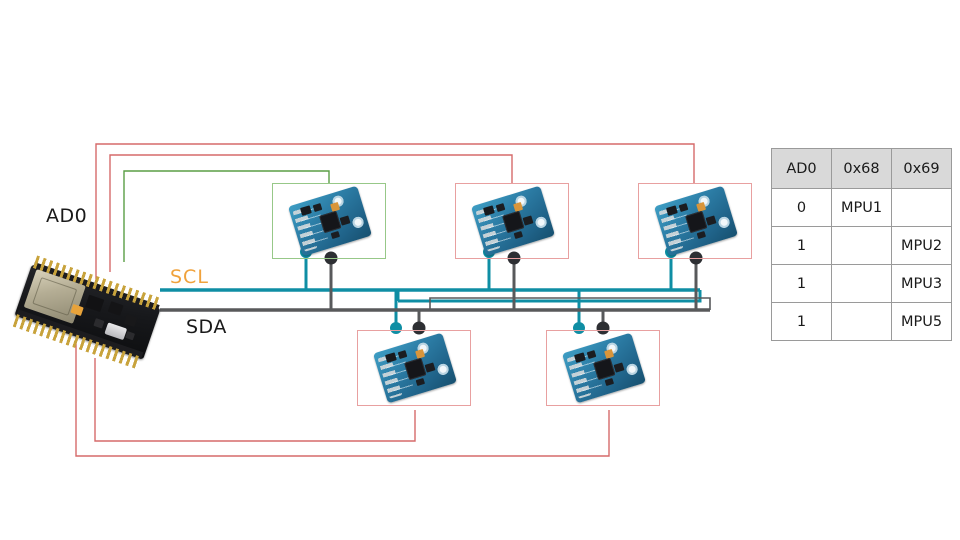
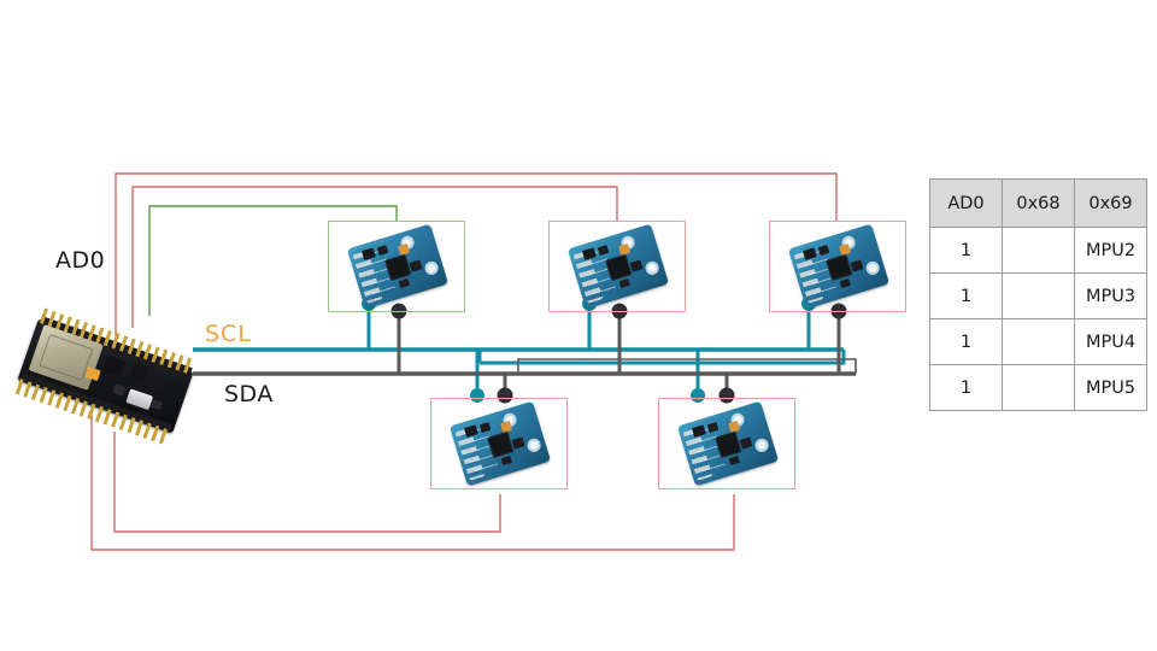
  AD0
  SCL
  SDA
  AD0	0x68	0x69
- 0	MPU1
  1		MPU2
  1		MPU3
+ 1		MPU4
  1		MPU5
